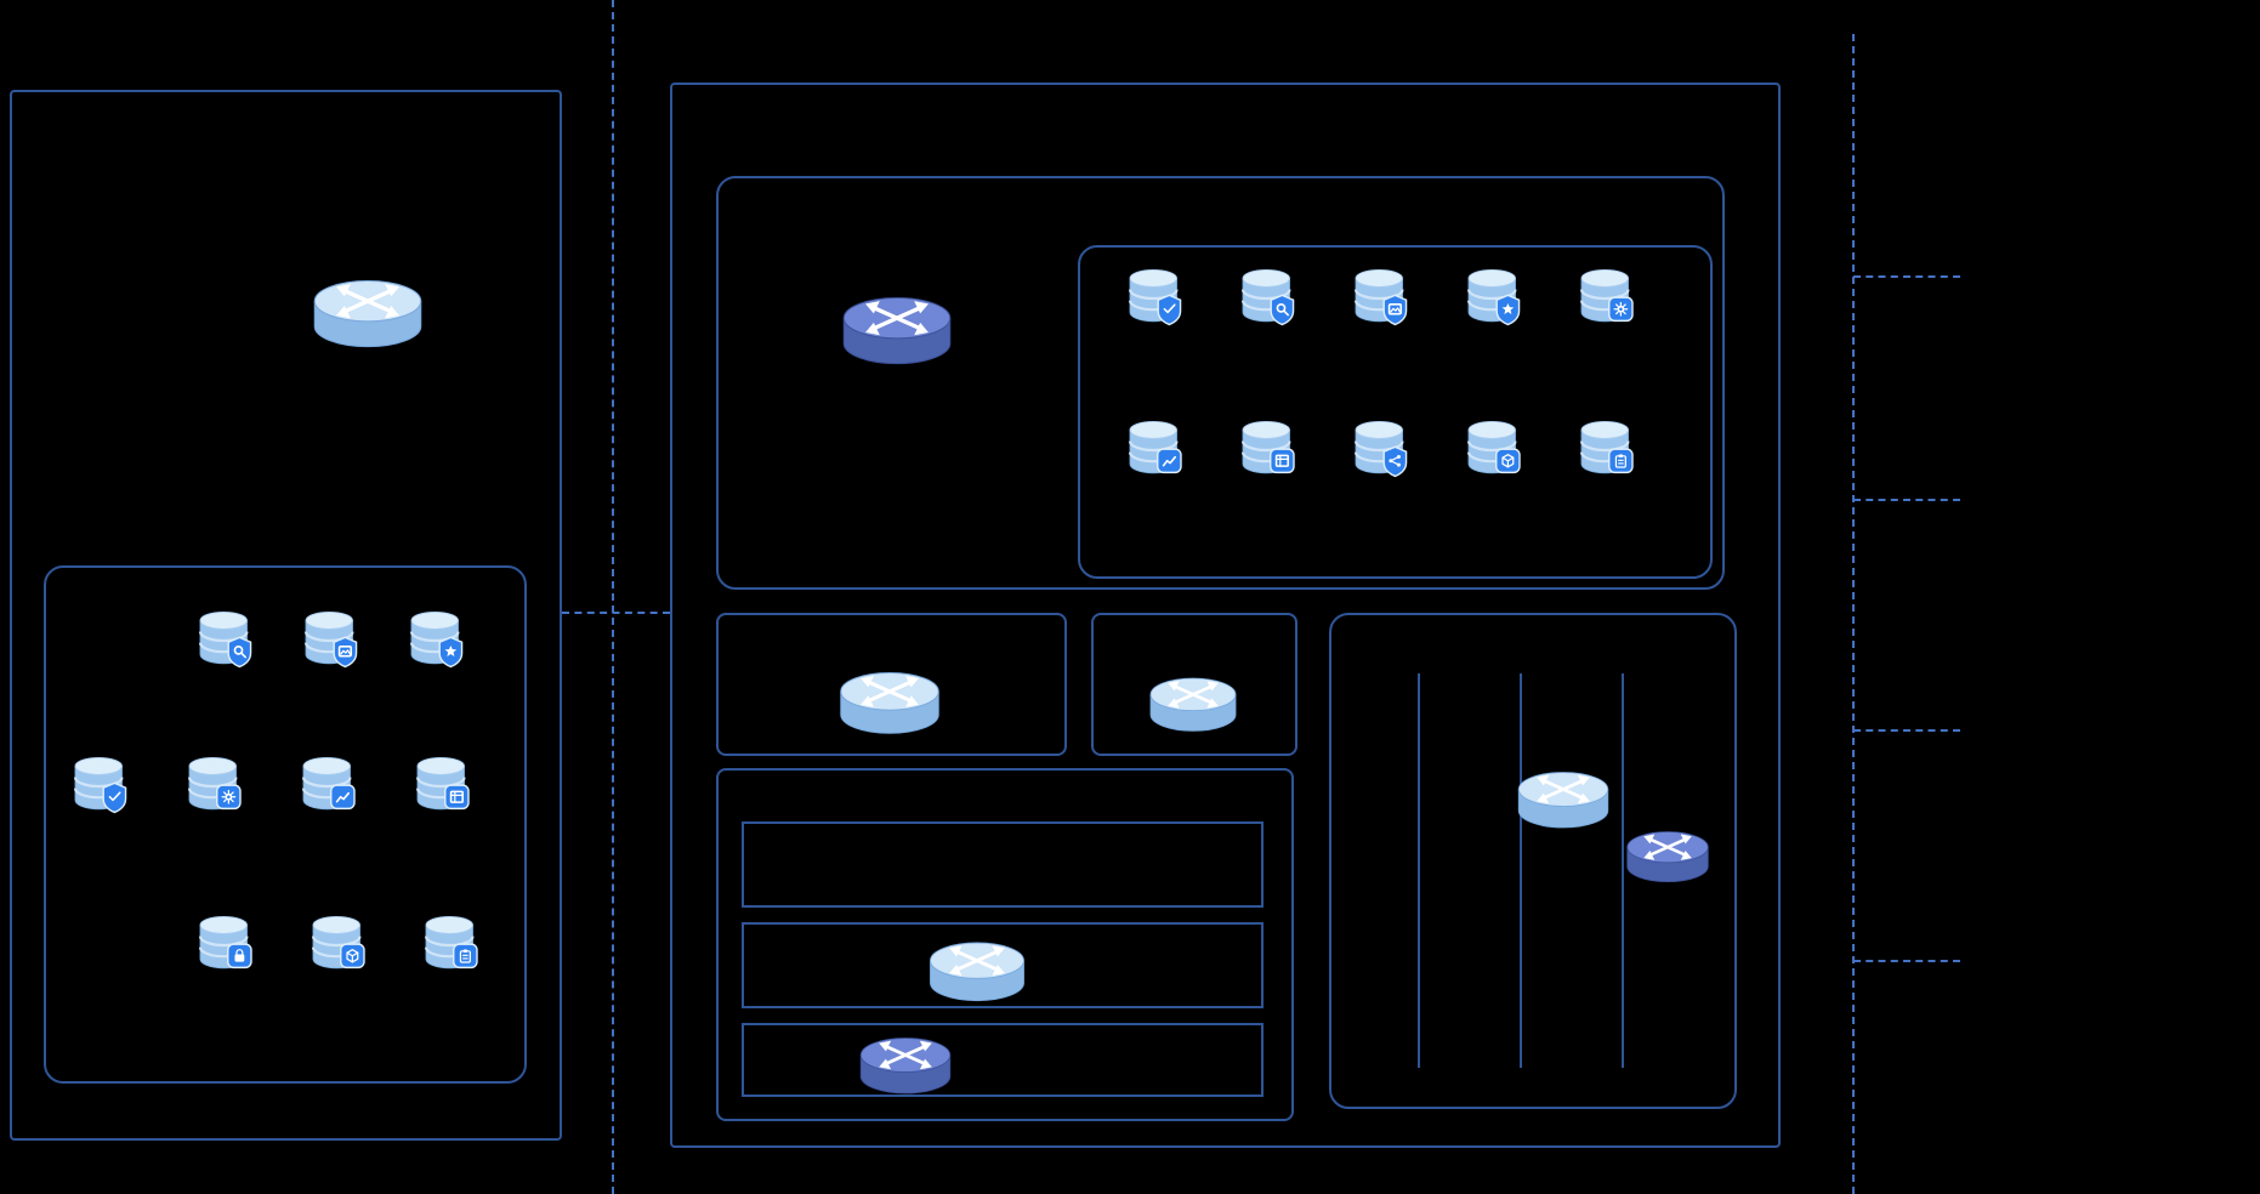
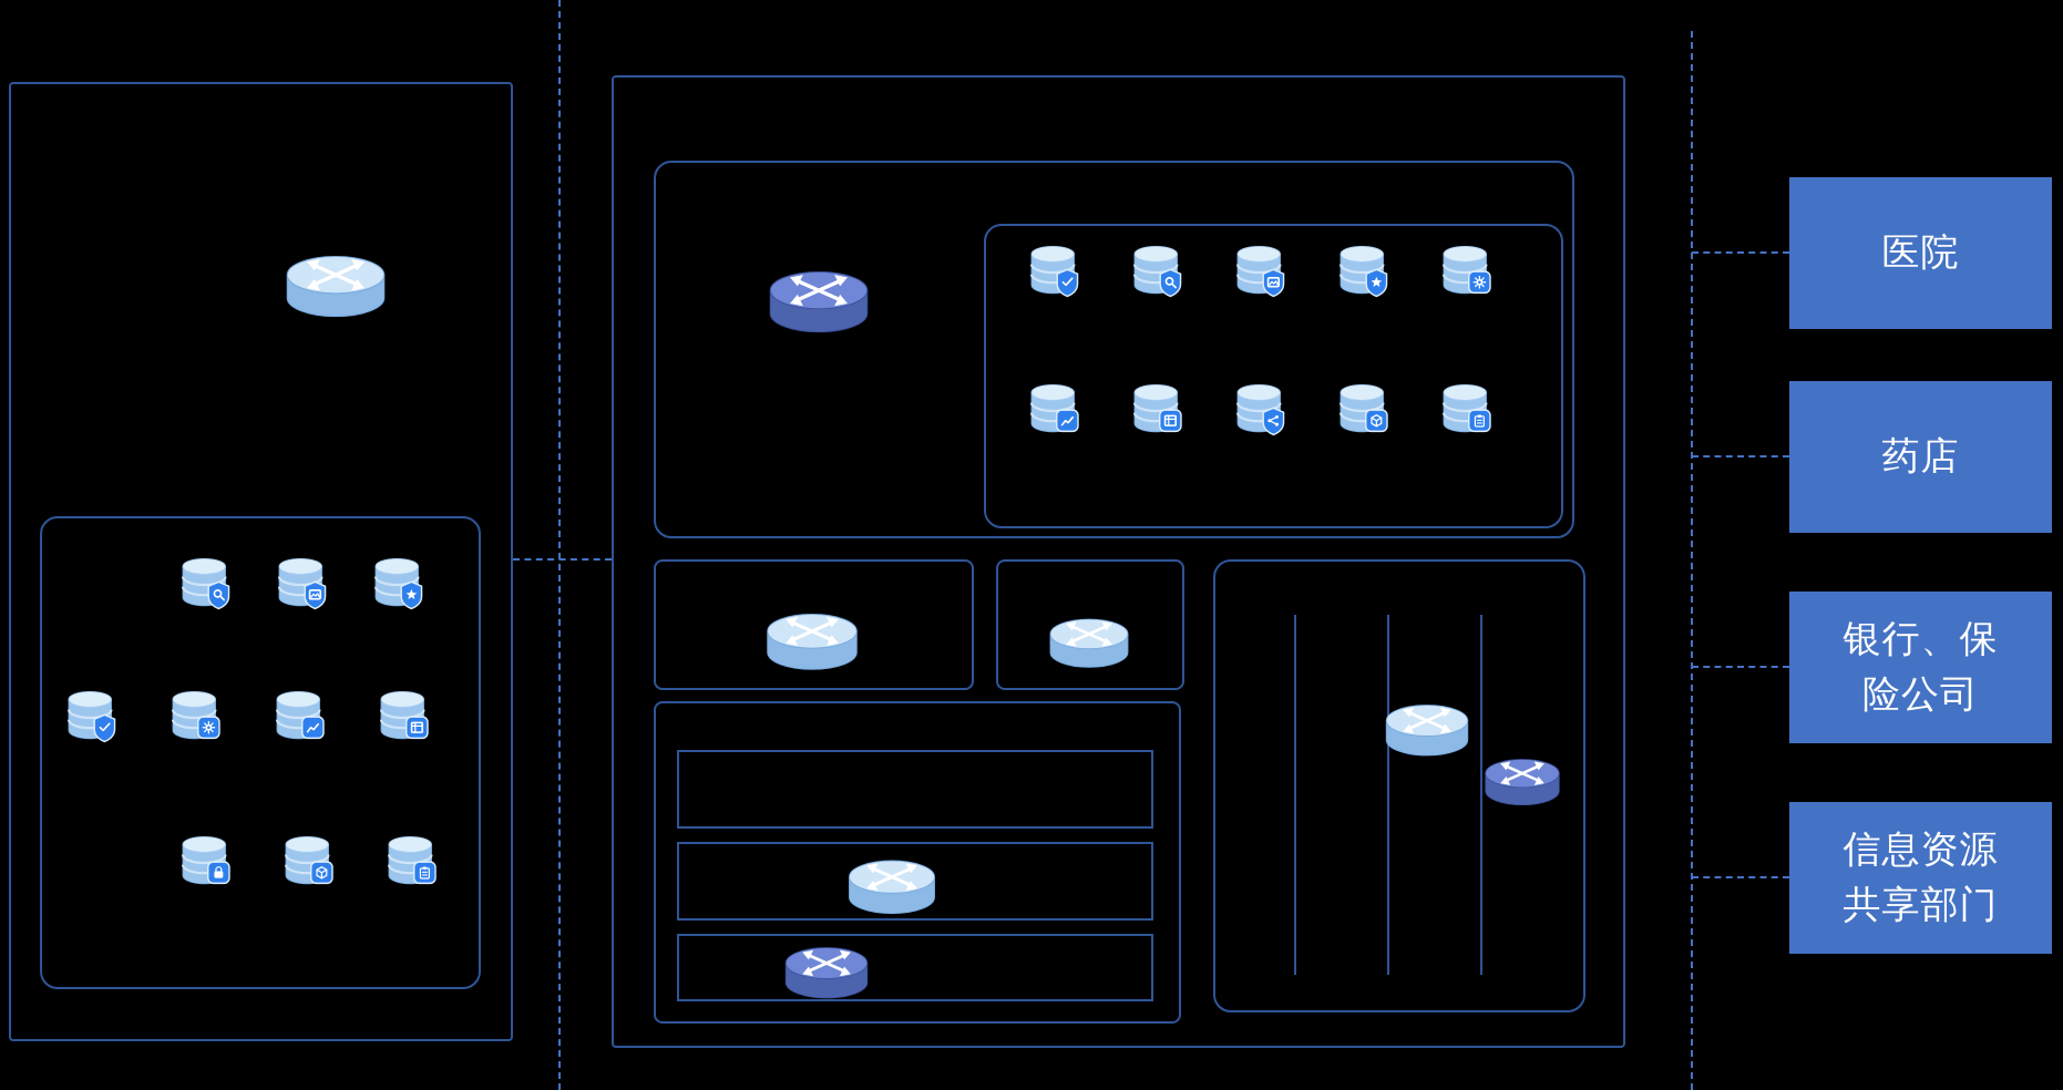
+ 医院
+ 药店
+ 银行、保险公司
+ 信息资源共享部门
